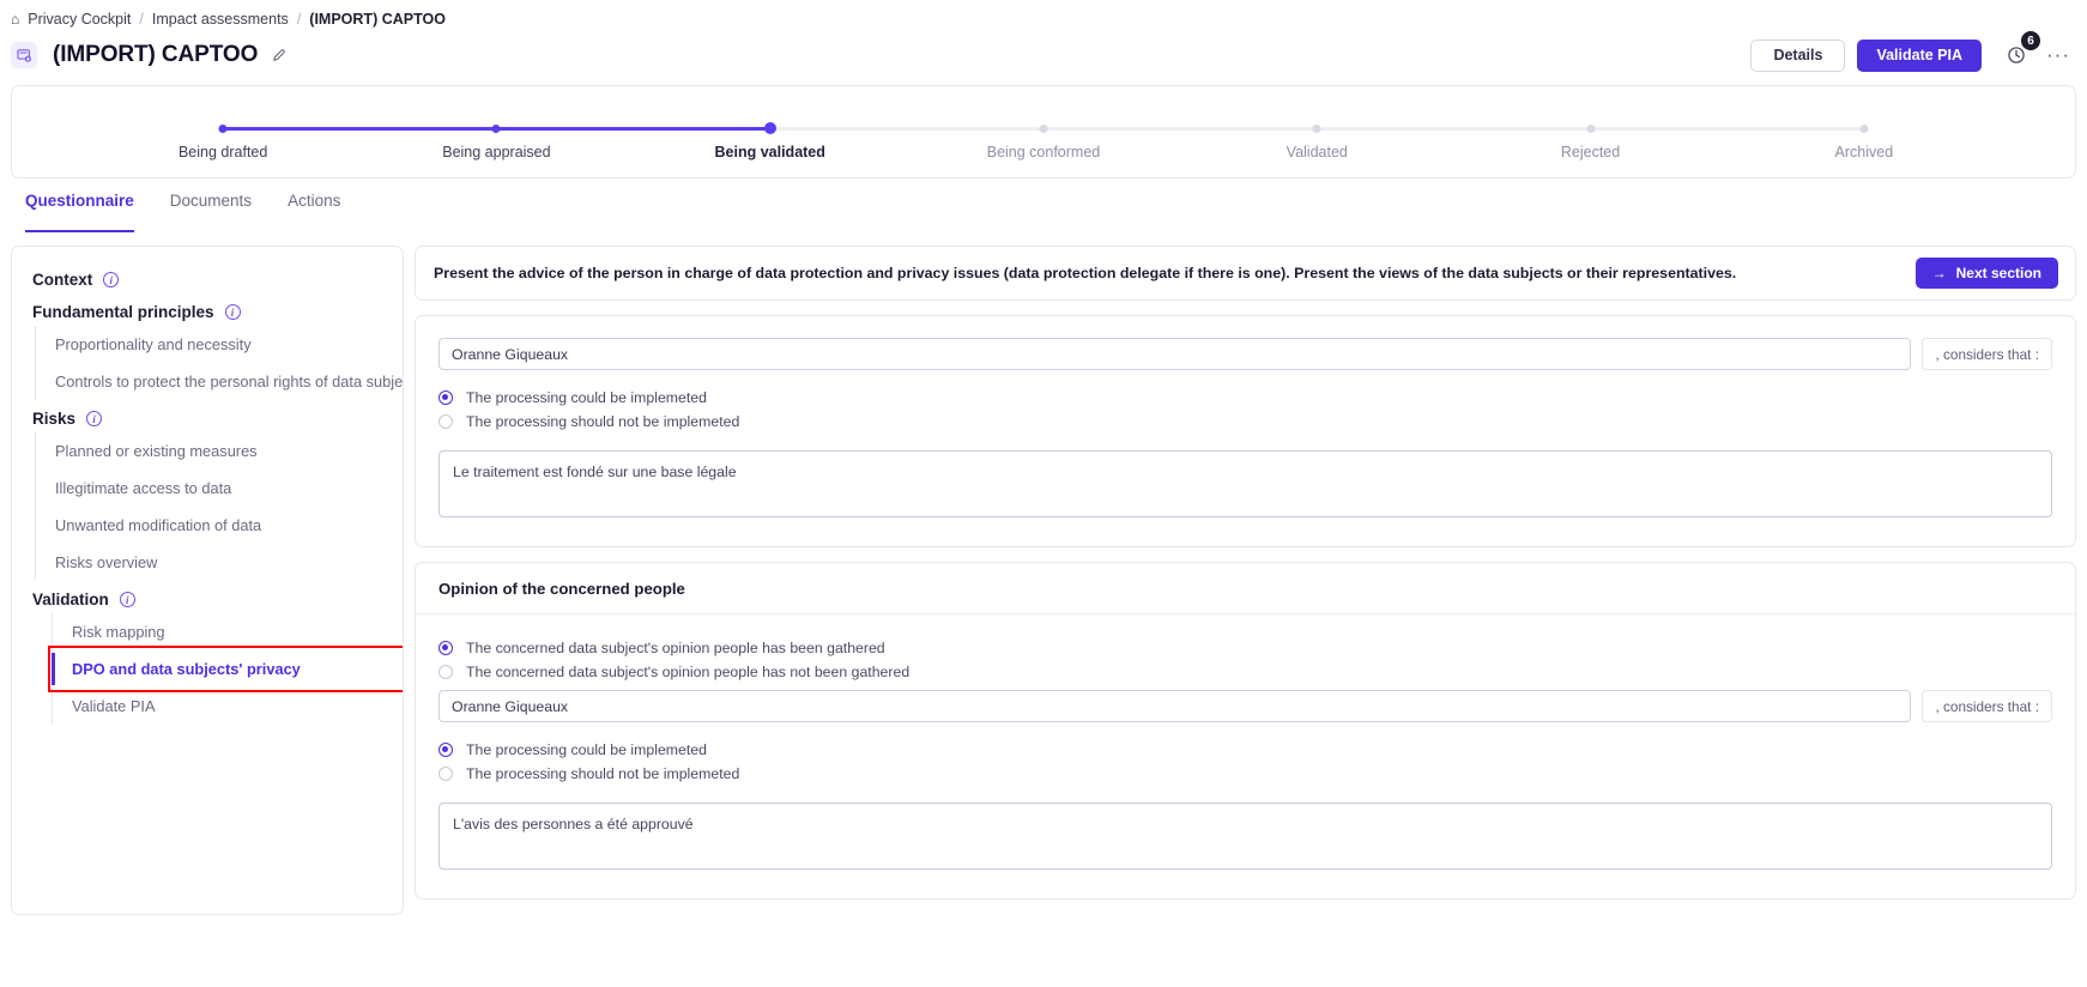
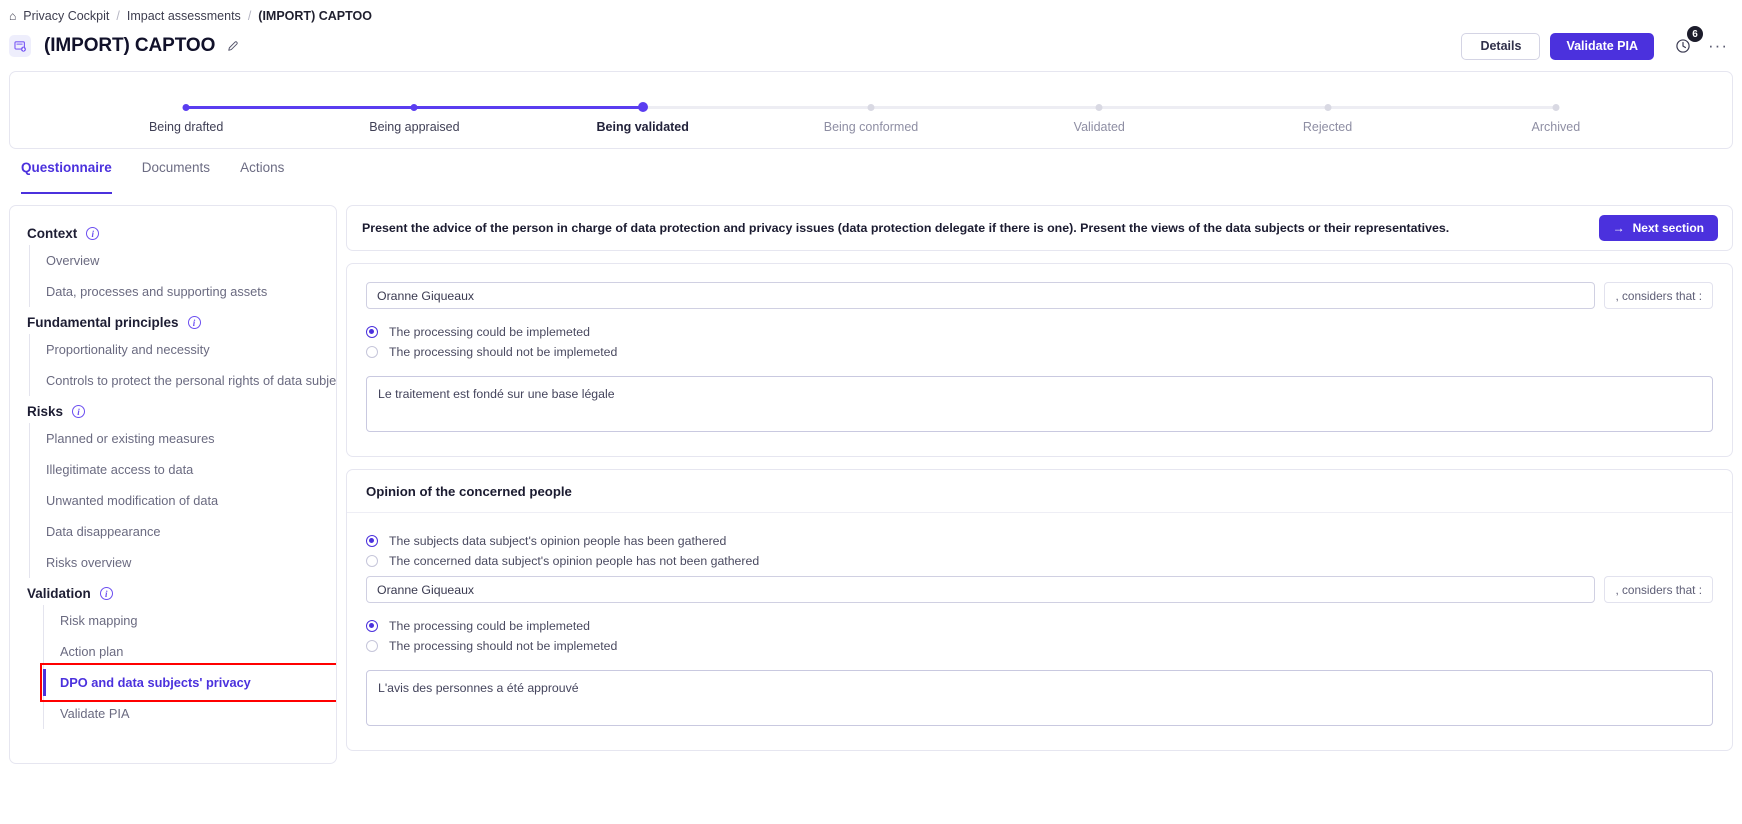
  ⌂
  Privacy Cockpit
  /
  Impact assessments
  /
  (IMPORT) CAPTOO
  (IMPORT) CAPTOO
  Details
  Validate PIA
  6
  ···
  Being drafted
  Being appraised
  Being validated
  Being conformed
  Validated
  Rejected
  Archived
  Questionnaire
  Documents
  Actions
  Context
  i
+ Overview
+ Data, processes and supporting assets
  Fundamental principles
  i
  Proportionality and necessity
  Controls to protect the personal rights of data subje
  Risks
  i
  Planned or existing measures
  Illegitimate access to data
  Unwanted modification of data
+ Data disappearance
  Risks overview
  Validation
  i
  Risk mapping
+ Action plan
  DPO and data subjects' privacy
  Validate PIA
  Present the advice of the person in charge of data protection and privacy issues (data protection delegate if there is one). Present the views of the data subjects or their representatives.
  →
  Next section
  Oranne Giqueaux
  , considers that :
  The processing could be implemeted
  The processing should not be implemeted
  Le traitement est fondé sur une base légale
  Opinion of the concerned people
- The concerned data subject's opinion people has been gathered
+ The subjects data subject's opinion people has been gathered
  The concerned data subject's opinion people has not been gathered
  Oranne Giqueaux
  , considers that :
  The processing could be implemeted
  The processing should not be implemeted
  L'avis des personnes a été approuvé
